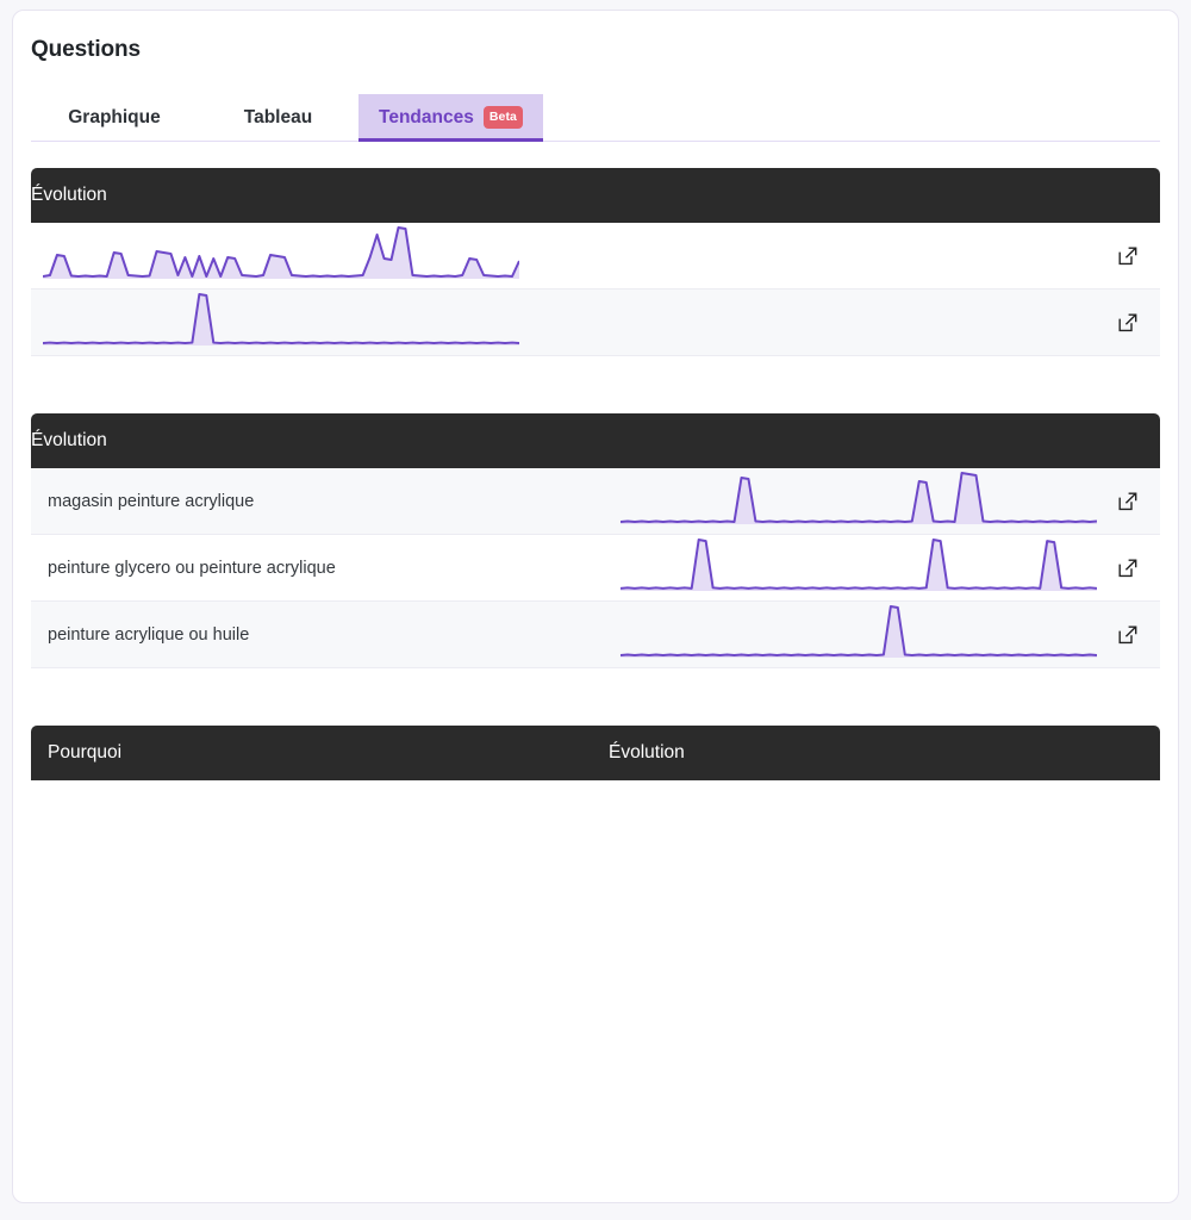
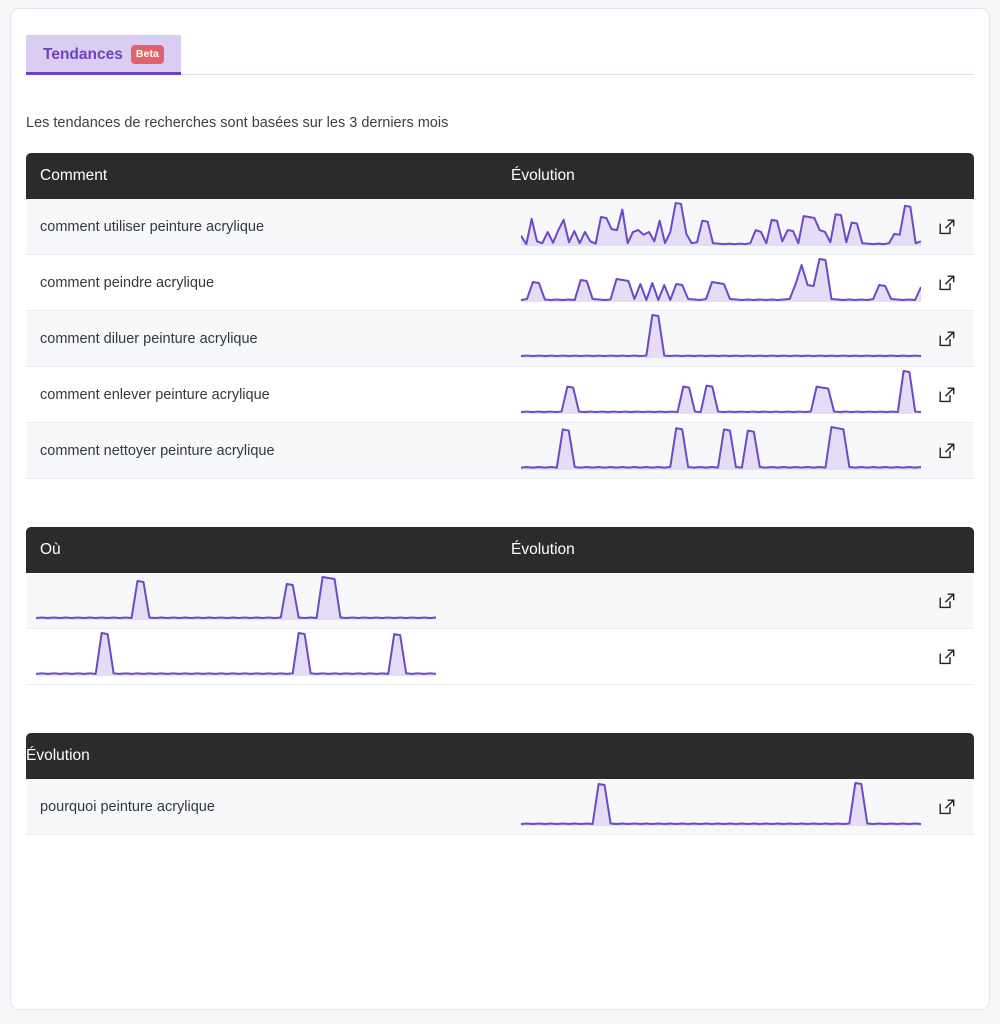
- Questions
- Graphique
- Tableau
  Tendances
  Beta
+ Les tendances de recherches sont basées sur les 3 derniers mois
+ Comment
  Évolution
+ comment utiliser peinture acrylique
+ comment peindre acrylique
+ comment diluer peinture acrylique
+ comment enlever peinture acrylique
+ comment nettoyer peinture acrylique
+ Où
  Évolution
- magasin peinture acrylique
- peinture glycero ou peinture acrylique
- peinture acrylique ou huile
- Pourquoi
  Évolution
+ pourquoi peinture acrylique
